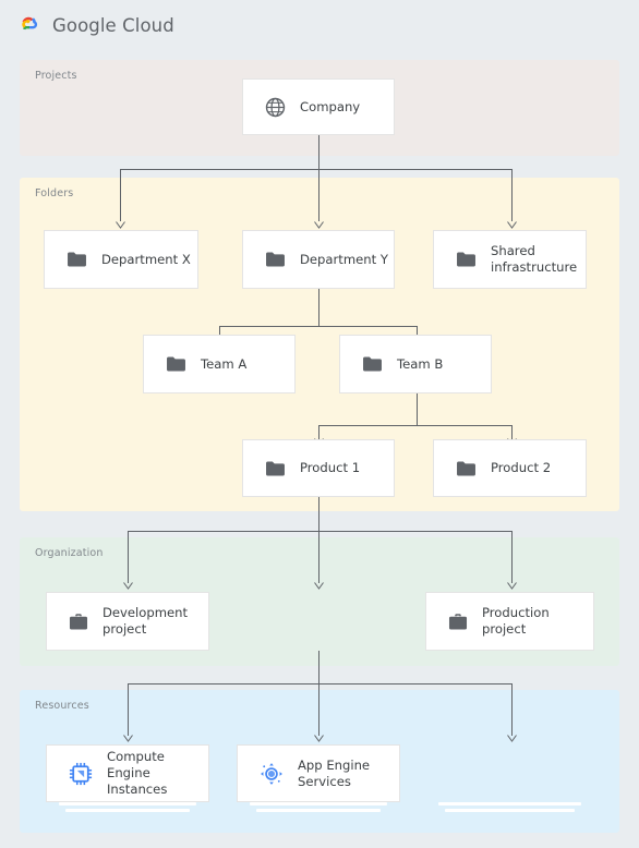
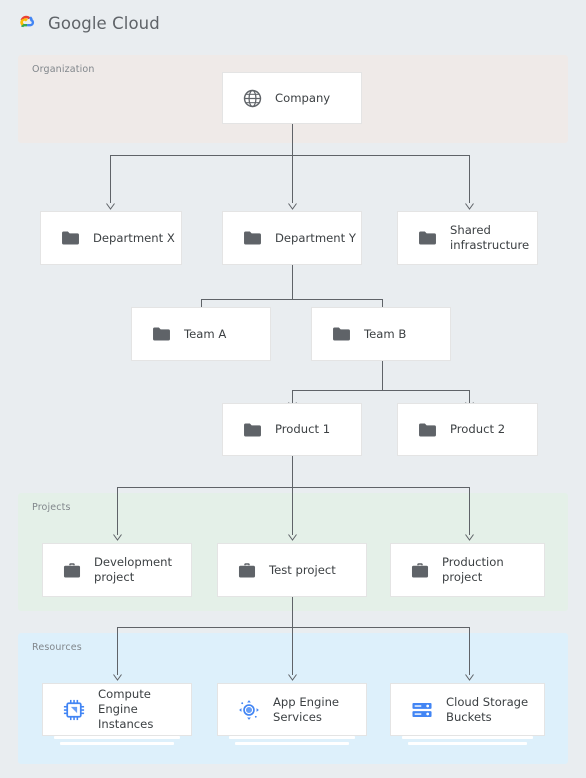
  Google Cloud
- Projects
+ Organization
- Folders
- Organization
+ Projects
  Resources
  Company
  Department X
  Department Y
  Shared infrastructure
  Team A
  Team B
  Product 1
  Product 2
  Development project
+ Test project
  Production project
  Compute Engine Instances
  App Engine Services
+ Cloud Storage Buckets
